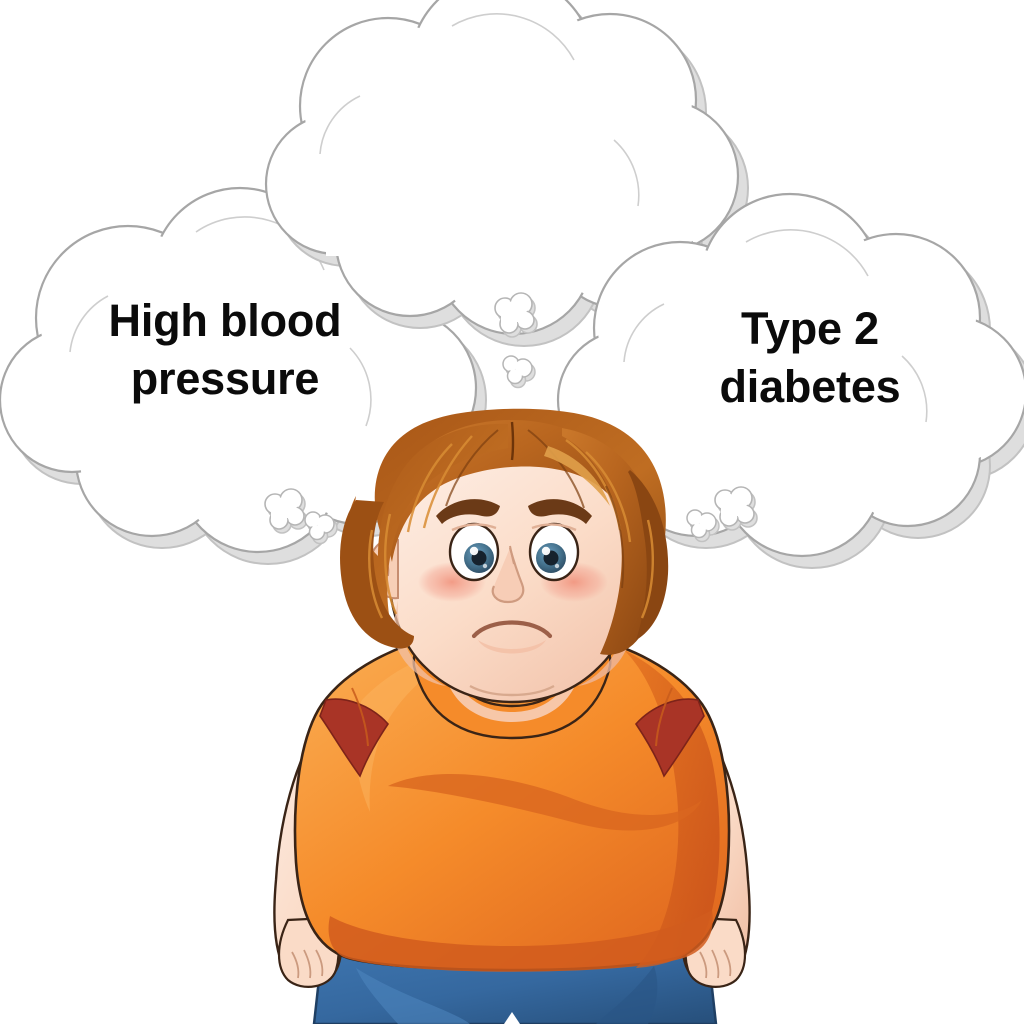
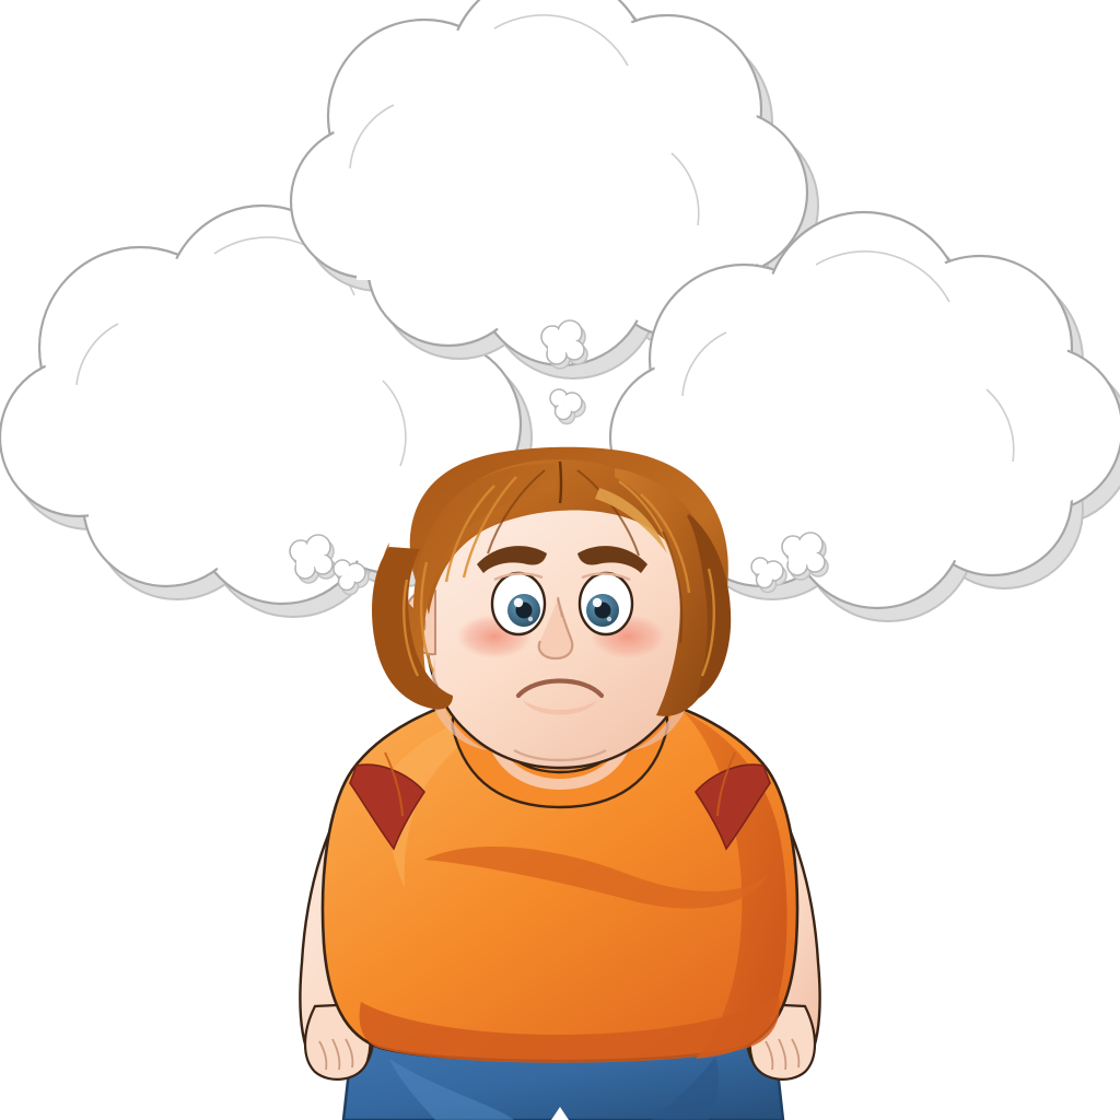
- High blood
- pressure
- Type 2
- diabetes
